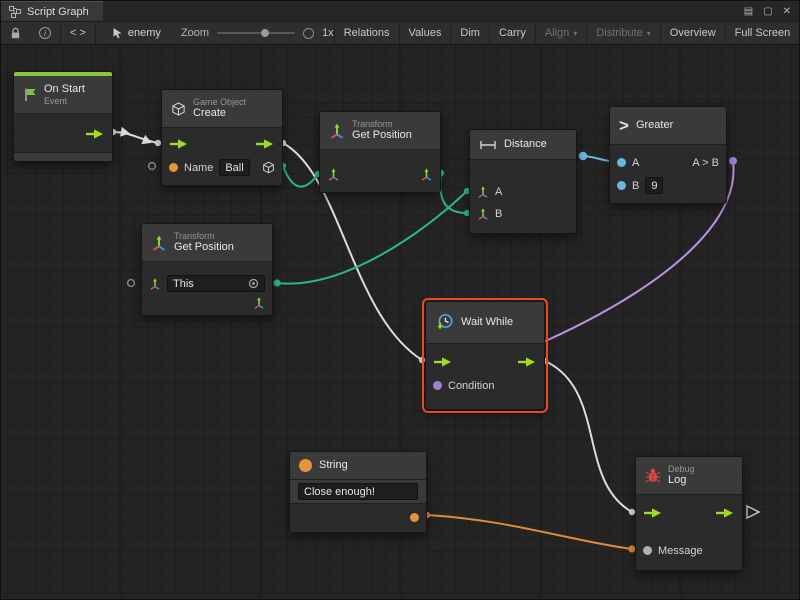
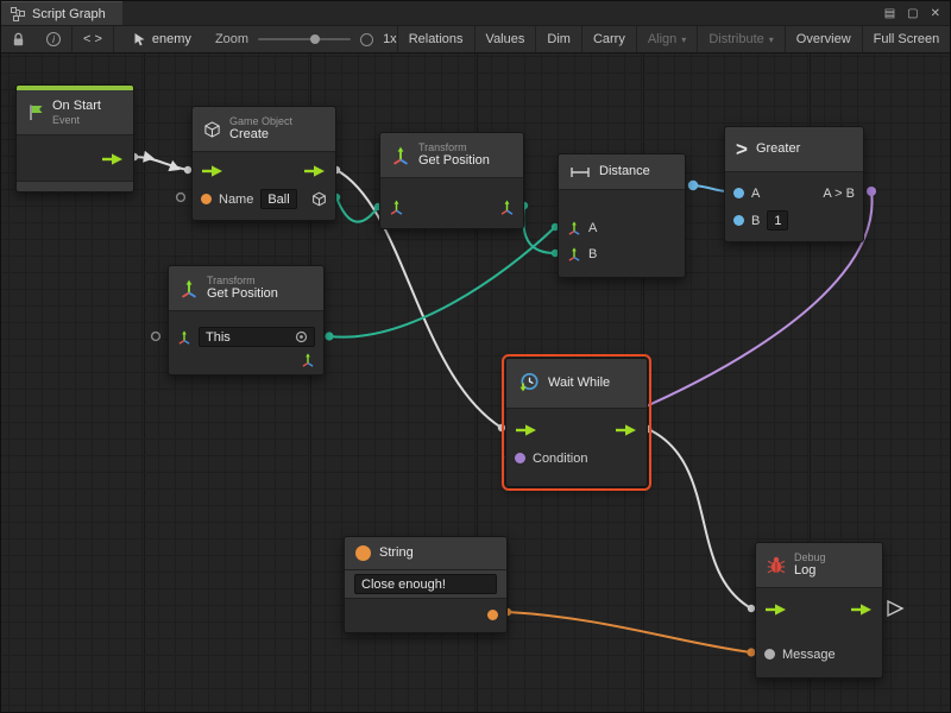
  Script Graph
  ▤
  ▢
  ✕
  i
  < >
  enemy
  Zoom
  1x
  Relations
  Values
  Dim
  Carry
  Align
  ▾
  Distribute
  ▾
  Overview
  Full Screen
  On Start
  Event
  Game Object
  Create
  Name
  Ball
  Transform
  Get Position
  Distance
  A
  B
  >
  Greater
  A
  A > B
  B
- 9
+ 1
  Transform
  Get Position
  This
  Wait While
  Condition
  String
  Close enough!
  Debug
  Log
  Message
